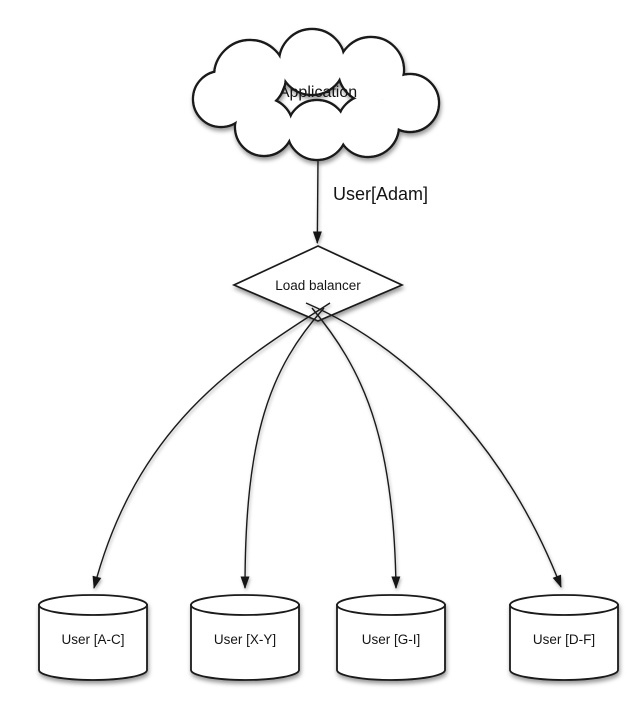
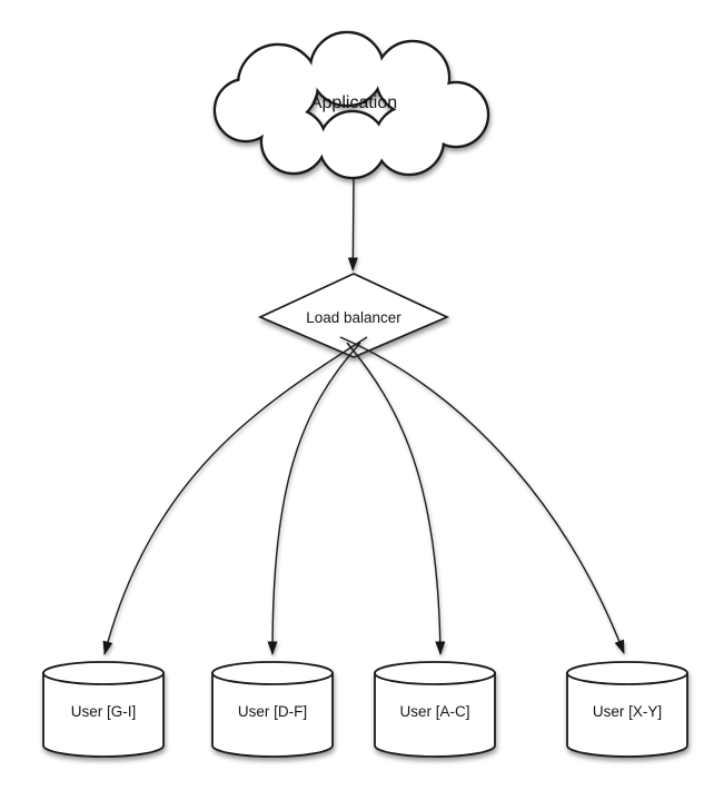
  Application
- User[Adam]
  Load balancer
- User [A-C]
+ User [G-I]
- User [X-Y]
+ User [D-F]
- User [G-I]
+ User [A-C]
- User [D-F]
+ User [X-Y]
